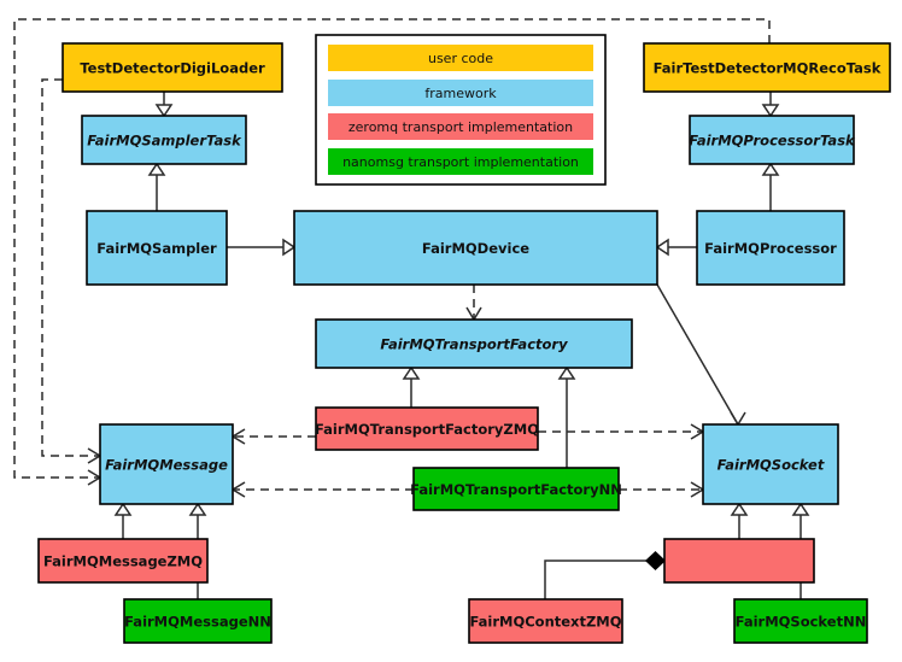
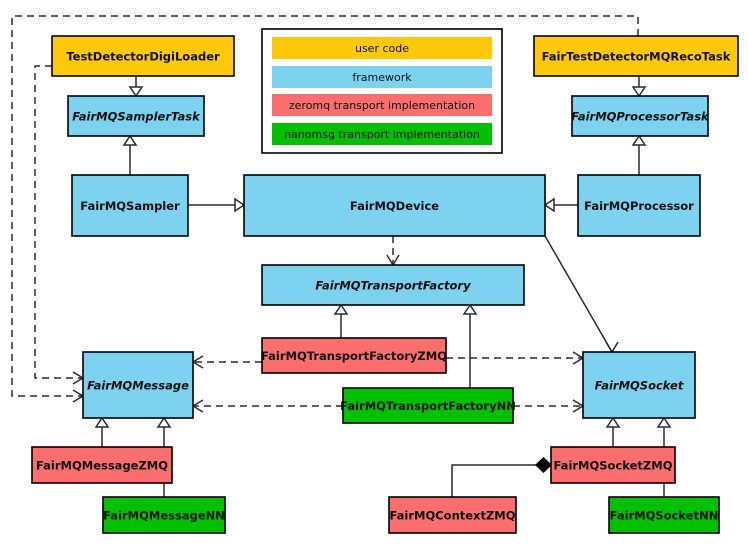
  TestDetectorDigiLoader
  FairTestDetectorMQRecoTask
  FairMQSamplerTask
  FairMQProcessorTask
  FairMQSampler
  FairMQDevice
  FairMQProcessor
  FairMQTransportFactory
  FairMQTransportFactoryZMQ
  FairMQTransportFactoryNN
  FairMQMessage
  FairMQSocket
  FairMQMessageZMQ
  FairMQMessageNN
+ FairMQSocketZMQ
  FairMQSocketNN
  FairMQContextZMQ
  user code
  framework
  zeromq transport implementation
  nanomsg transport implementation
